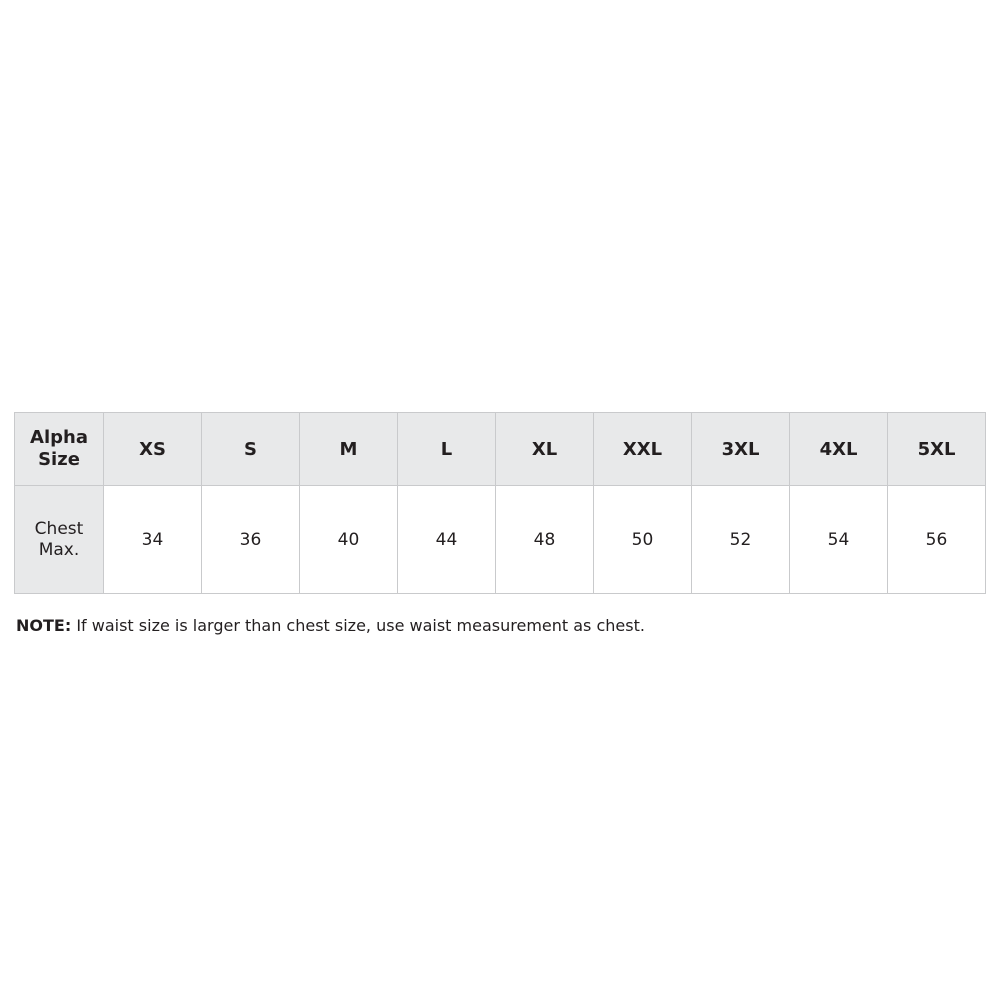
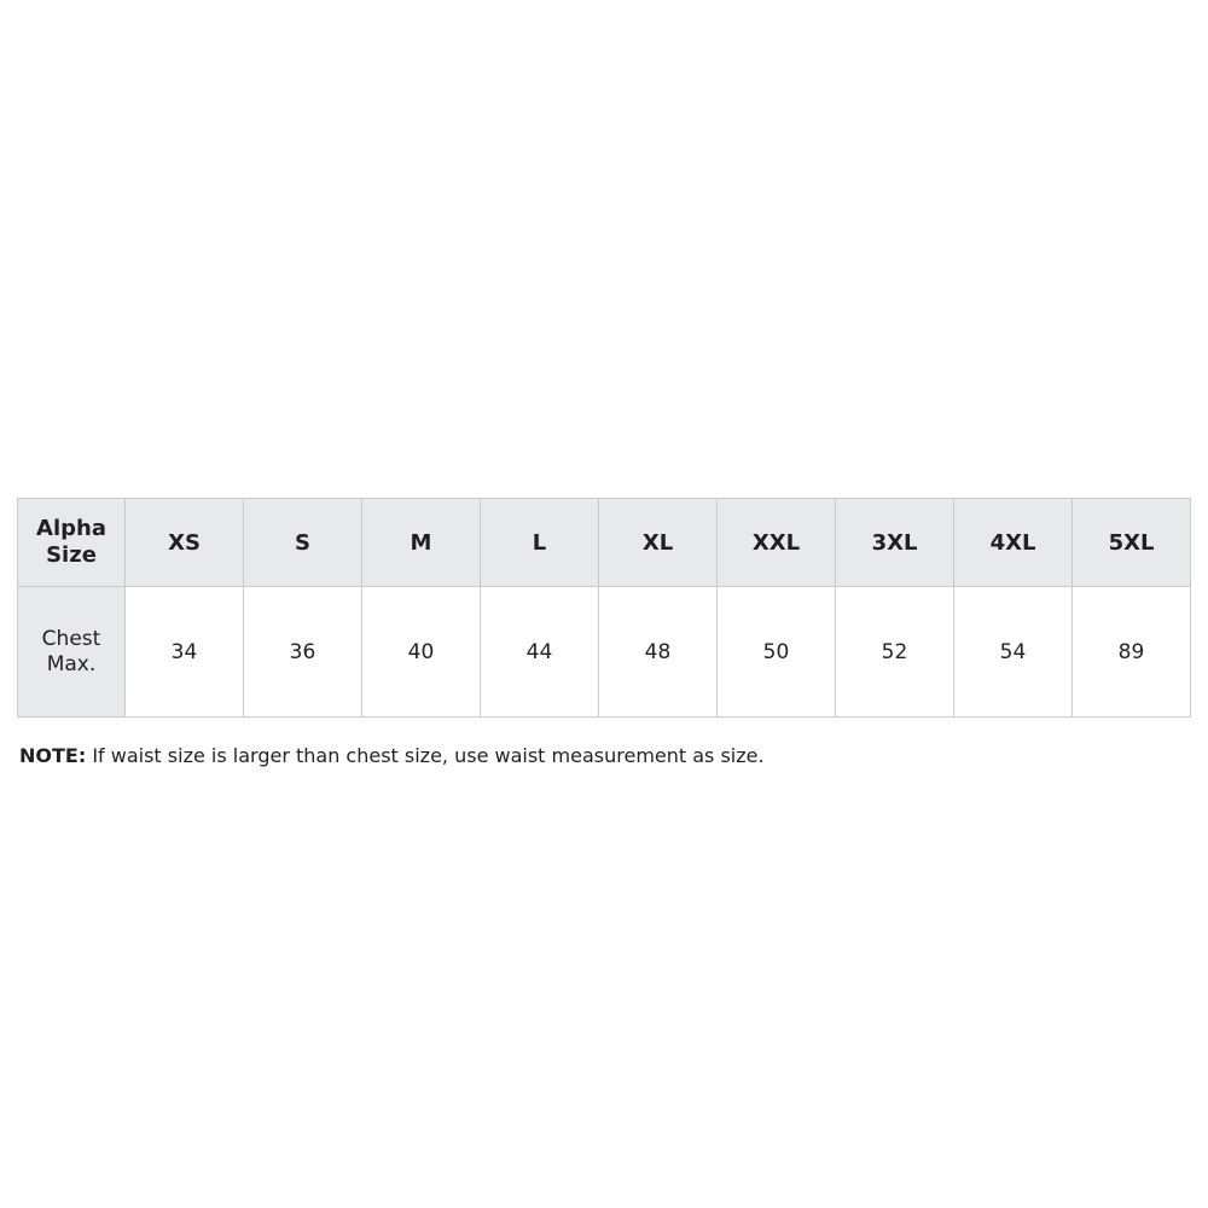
  Alpha Size	XS	S	M	L	XL	XXL	3XL	4XL	5XL
- Chest Max.	34	36	40	44	48	50	52	54	56
+ Chest Max.	34	36	40	44	48	50	52	54	89
- NOTE: If waist size is larger than chest size, use waist measurement as chest.
+ NOTE: If waist size is larger than chest size, use waist measurement as size.
